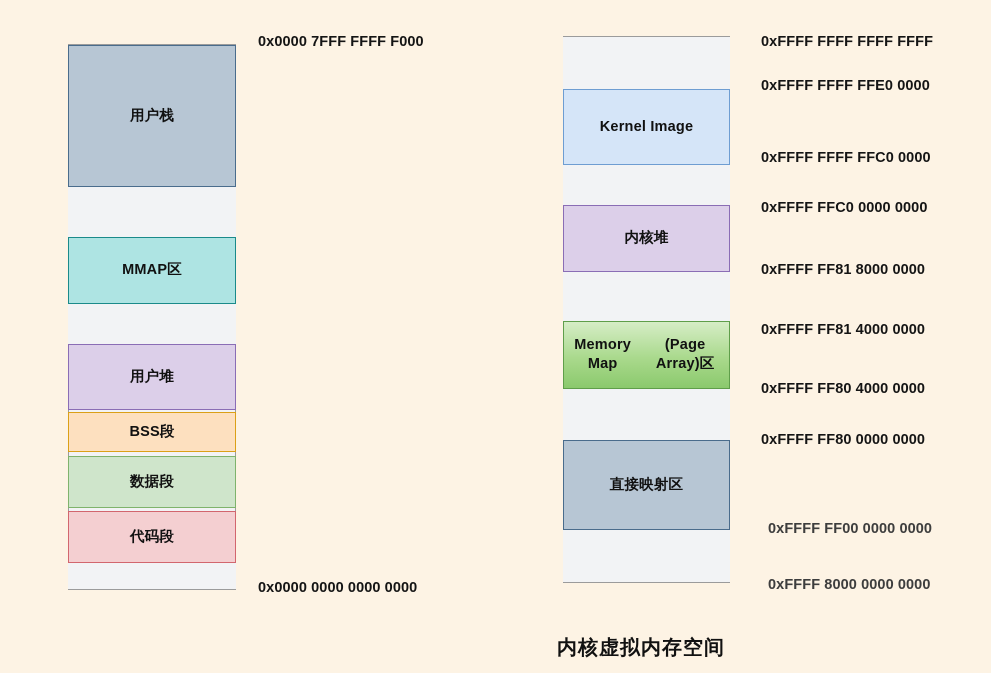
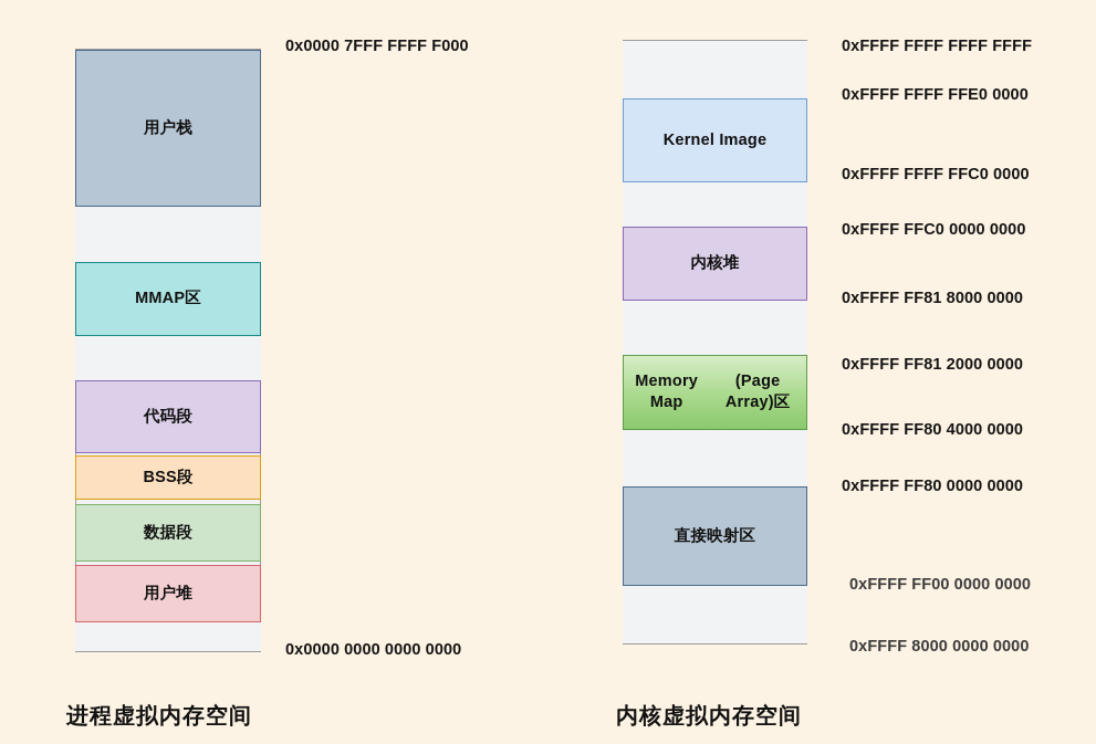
  用户栈
  MMAP区
- 用户堆
+ 代码段
  BSS段
  数据段
- 代码段
+ 用户堆
  0x0000 7FFF FFFF F000
  0x0000 0000 0000 0000
+ 进程虚拟内存空间
  Kernel Image
  内核堆
  Memory Map
  (Page Array)区
  直接映射区
  0xFFFF FFFF FFFF FFFF
  0xFFFF FFFF FFE0 0000
  0xFFFF FFFF FFC0 0000
  0xFFFF FFC0 0000 0000
  0xFFFF FF81 8000 0000
- 0xFFFF FF81 4000 0000
+ 0xFFFF FF81 2000 0000
  0xFFFF FF80 4000 0000
  0xFFFF FF80 0000 0000
  0xFFFF FF00 0000 0000
  0xFFFF 8000 0000 0000
  内核虚拟内存空间
